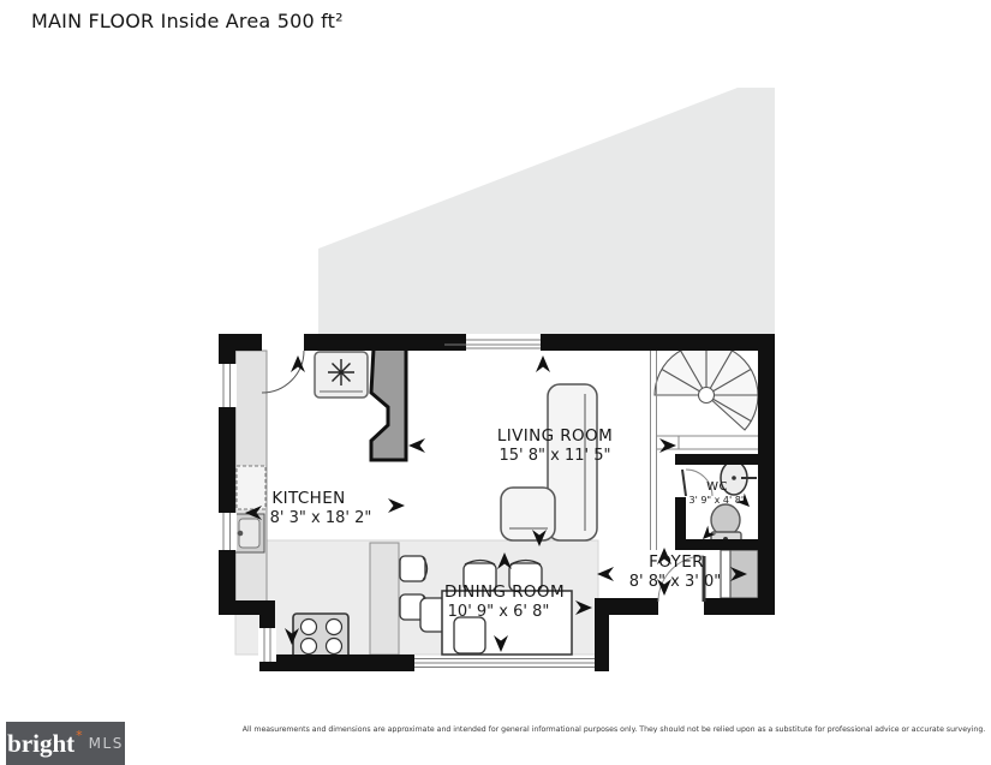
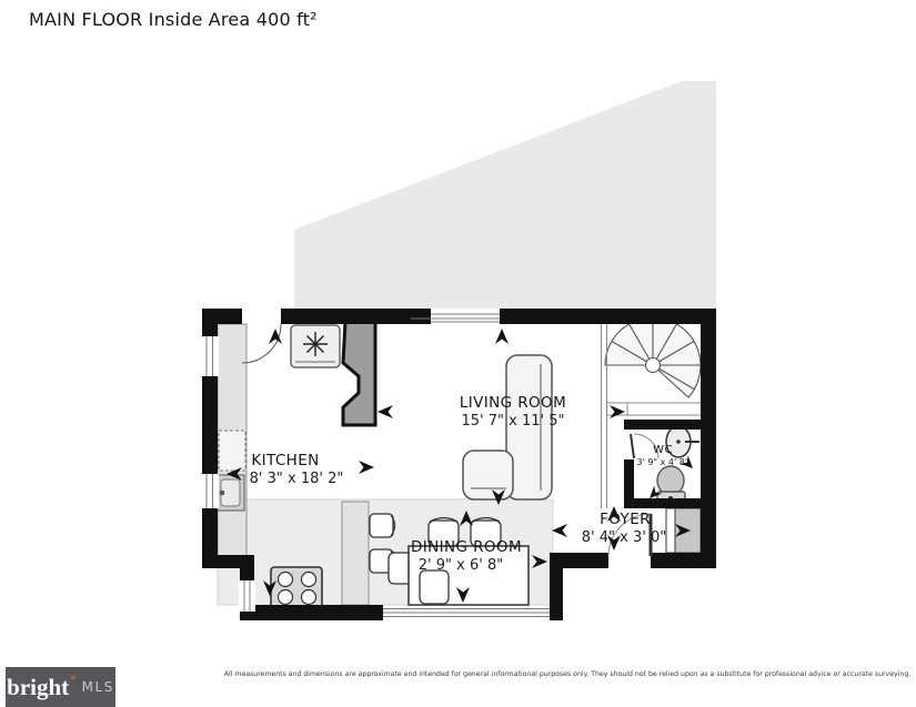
- MAIN FLOOR Inside Area 500 ft²
+ MAIN FLOOR Inside Area 400 ft²
  KITCHEN
  8' 3" x 18' 2"
  LIVING ROOM
- 15' 8" x 11' 5"
+ 15' 7" x 11' 5"
  DINING ROOM
- 10' 9" x 6' 8"
+ 2' 9" x 6' 8"
  FOYER
- 8' 8" x 3' 0"
+ 8' 4" x 3' 0"
  WC
  3' 9" x 4' 8"
  bright
  *
  MLS
